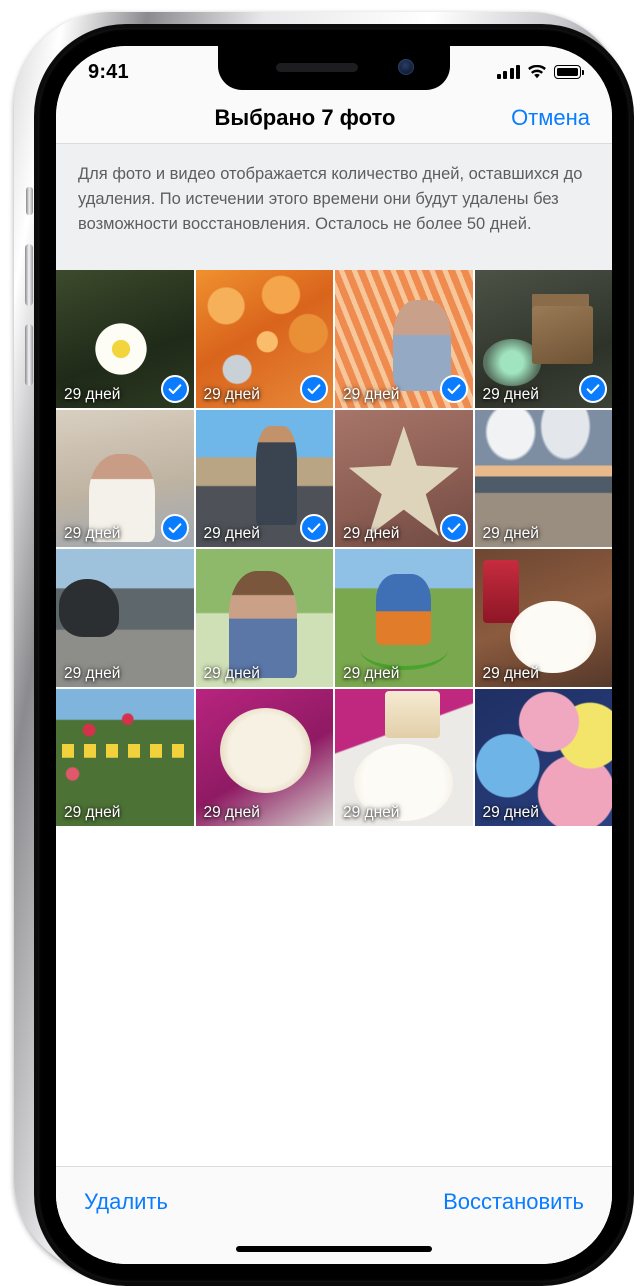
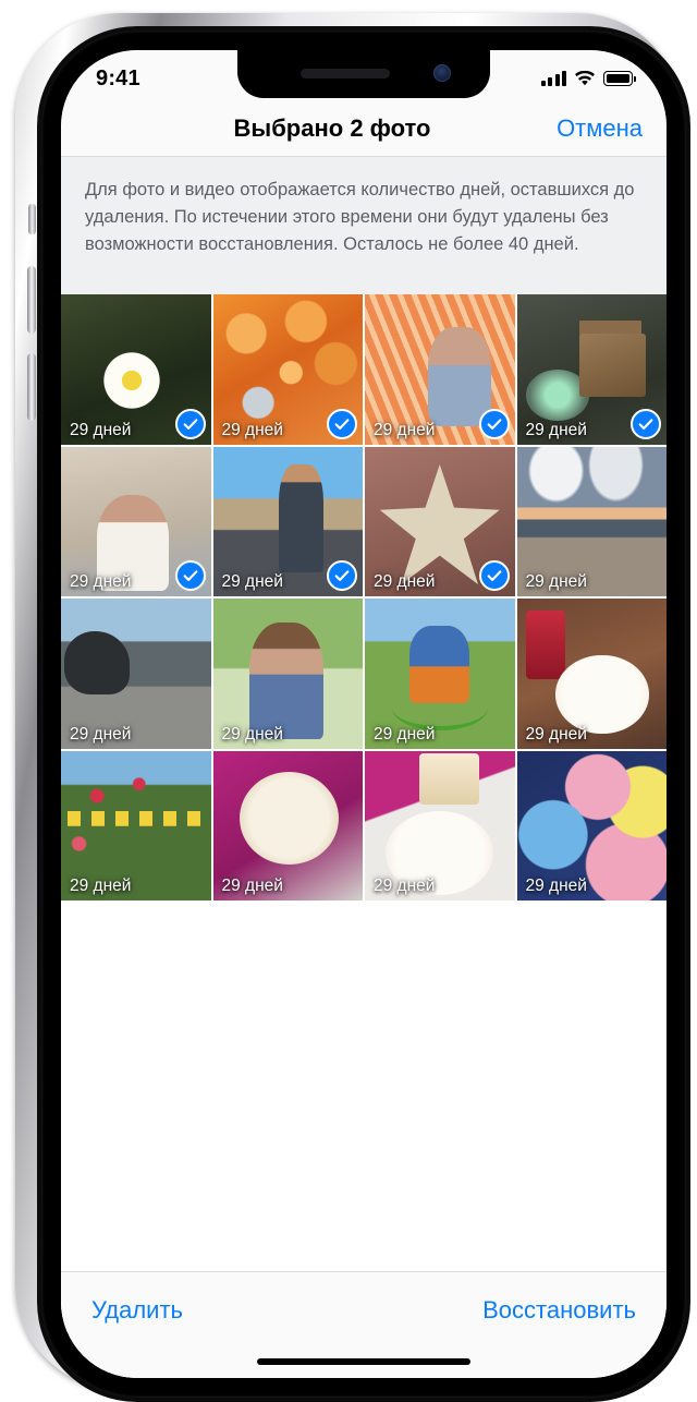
  9:41
- Выбрано 7 фото
+ Выбрано 2 фото
  Отмена
- Для фото и видео отображается количество дней, оставшихся до удаления. По истечении этого времени они будут удалены без возможности восстановления. Осталось не более 50 дней.
+ Для фото и видео отображается количество дней, оставшихся до удаления. По истечении этого времени они будут удалены без возможности восстановления. Осталось не более 40 дней.
  29 дней
  29 дней
  29 дней
  29 дней
  29 дней
  29 дней
  29 дней
  29 дней
  29 дней
  29 дней
  29 дней
  29 дней
  29 дней
  29 дней
  29 дней
  29 дней
  Удалить
  Восстановить
